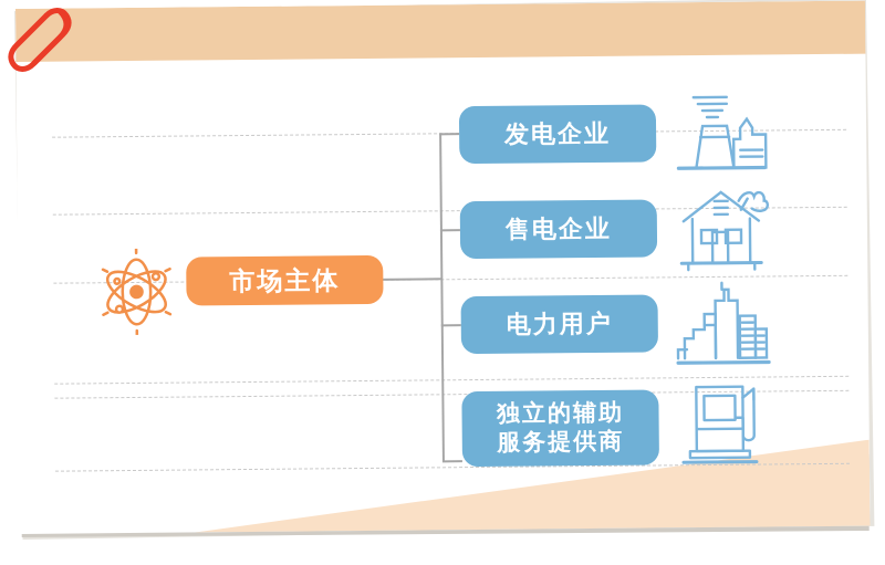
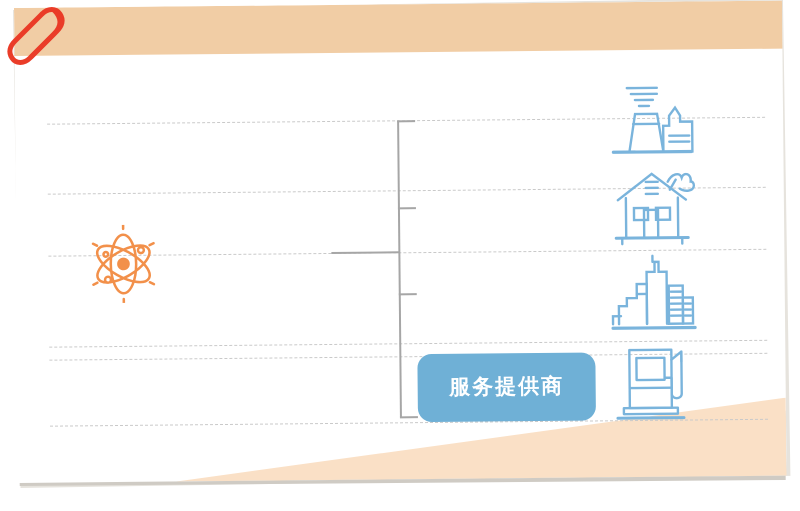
- 市场主体
- 发电企业
- 售电企业
- 电力用户
- 独立的辅助
  服务提供商
